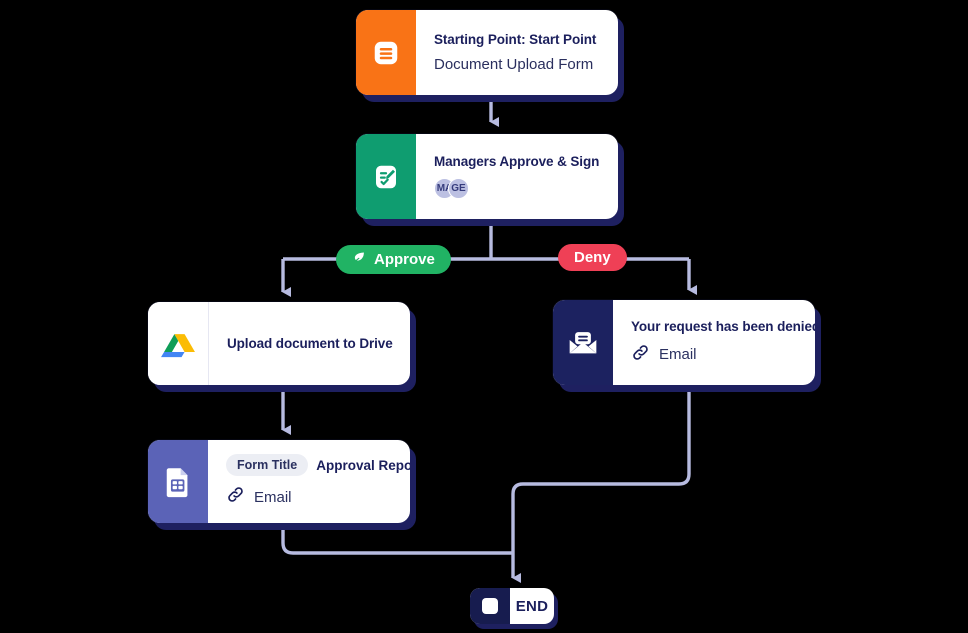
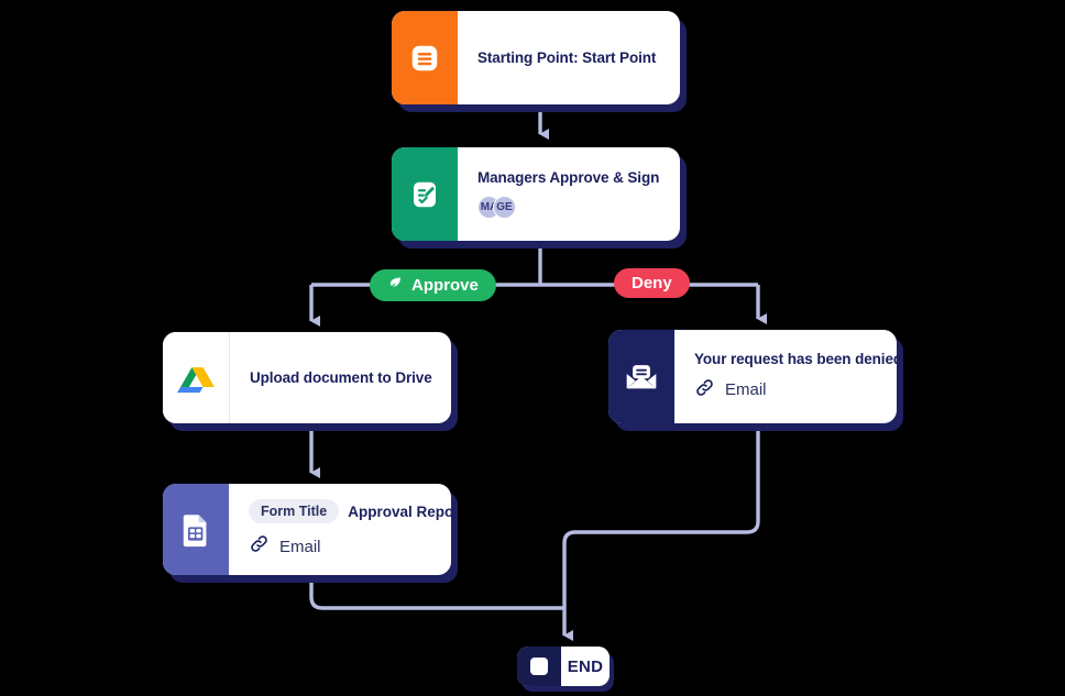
  Starting Point: Start Point
- Document Upload Form
  Managers Approve & Sign
  GE
  Approve
  Deny
  Upload document to Drive
  Your request has been denie
  Email
  Form Title
  Approval Repo
  Email
  END
